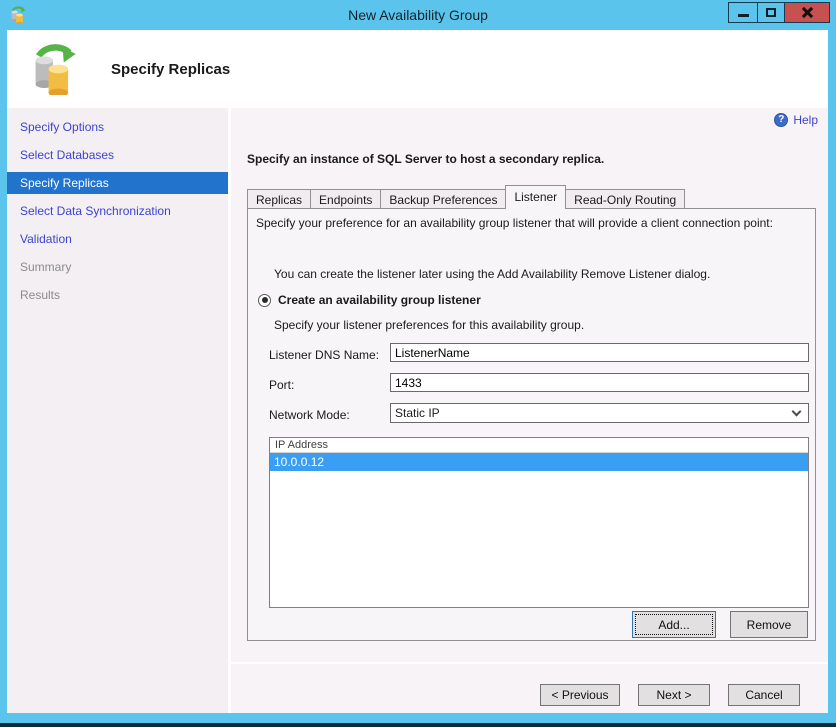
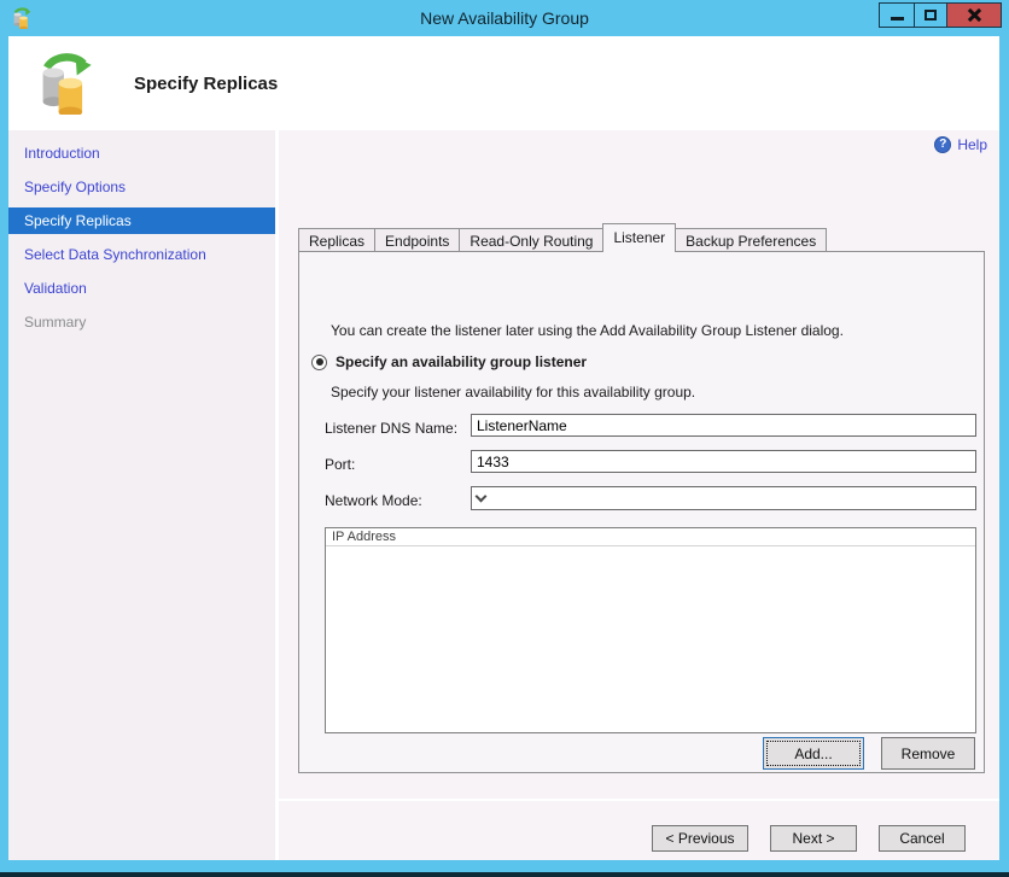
  New Availability Group
  Specify Replicas
+ Introduction
  Specify Options
- Select Databases
  Specify Replicas
  Select Data Synchronization
  Validation
  Summary
- Results
  ?
  Help
- Specify an instance of SQL Server to host a secondary replica.
  Replicas
  Endpoints
- Backup Preferences
+ Read-Only Routing
  Listener
- Read-Only Routing
+ Backup Preferences
- Specify your preference for an availability group listener that will provide a client connection point:
- You can create the listener later using the Add Availability Remove Listener dialog.
+ You can create the listener later using the Add Availability Group Listener dialog.
- Create an availability group listener
+ Specify an availability group listener
- Specify your listener preferences for this availability group.
+ Specify your listener availability for this availability group.
  Listener DNS Name:
  ListenerName
  Port:
  1433
  Network Mode:
- Static IP
  IP Address
- 10.0.0.12
  Add...
  Remove
  < Previous
  Next >
  Cancel
